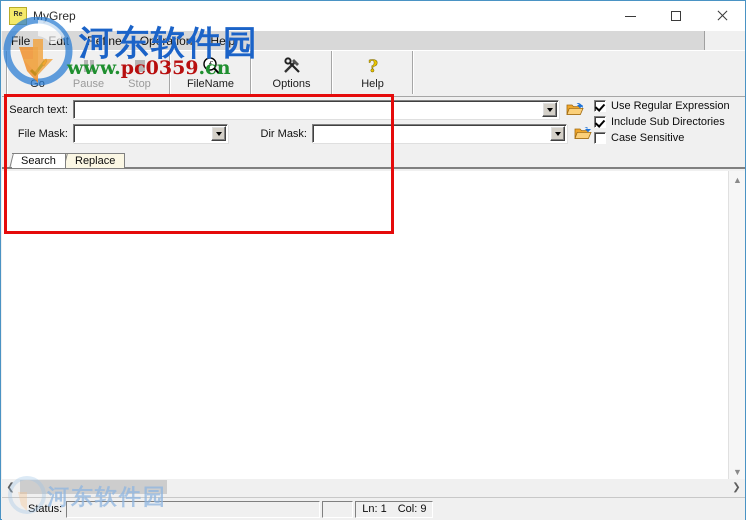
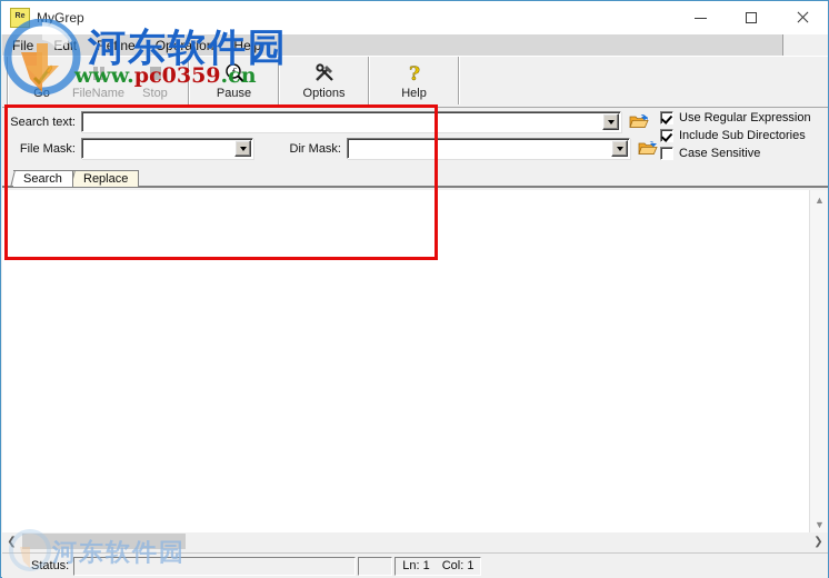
  MyGrep
  File
  Edit
  Refine
  Operation
  Help
  Go
- Pause
+ FileName
  Stop
  f
- FileName
+ Pause
  Options
  ?
  Help
  Search text:
  File Mask:
  Dir Mask:
  Use Regular Expression
  Include Sub Directories
  Case Sensitive
  Search
  Replace
  ▲
  ▼
  ❮
  ❯
  Status:
  Ln: 1
- Col: 9
+ Col: 1
  河东软件园
  www.pc0359.cn
  河东软件园
